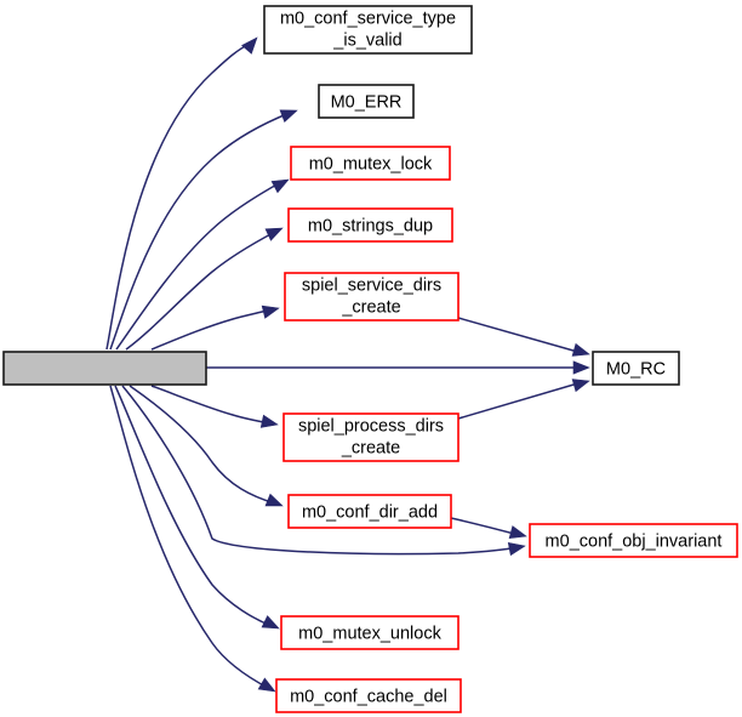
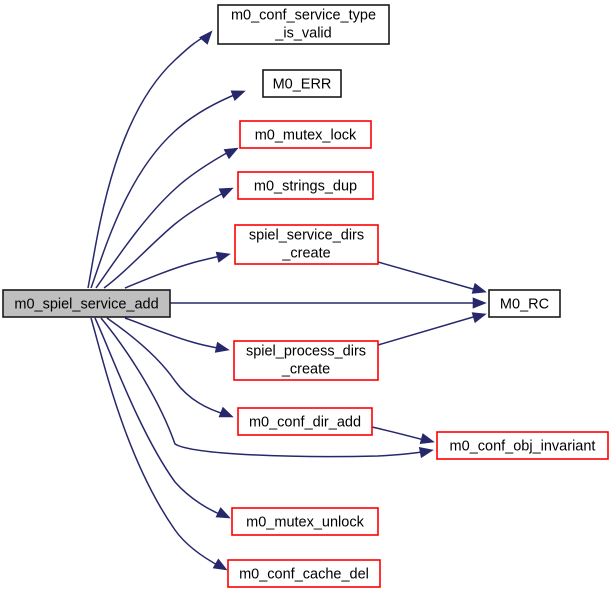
  m0_conf_service_type
  _is_valid
  M0_ERR
  m0_mutex_lock
  m0_strings_dup
  spiel_service_dirs
  _create
+ m0_spiel_service_add
  M0_RC
  spiel_process_dirs
  _create
  m0_conf_dir_add
  m0_conf_obj_invariant
  m0_mutex_unlock
  m0_conf_cache_del
